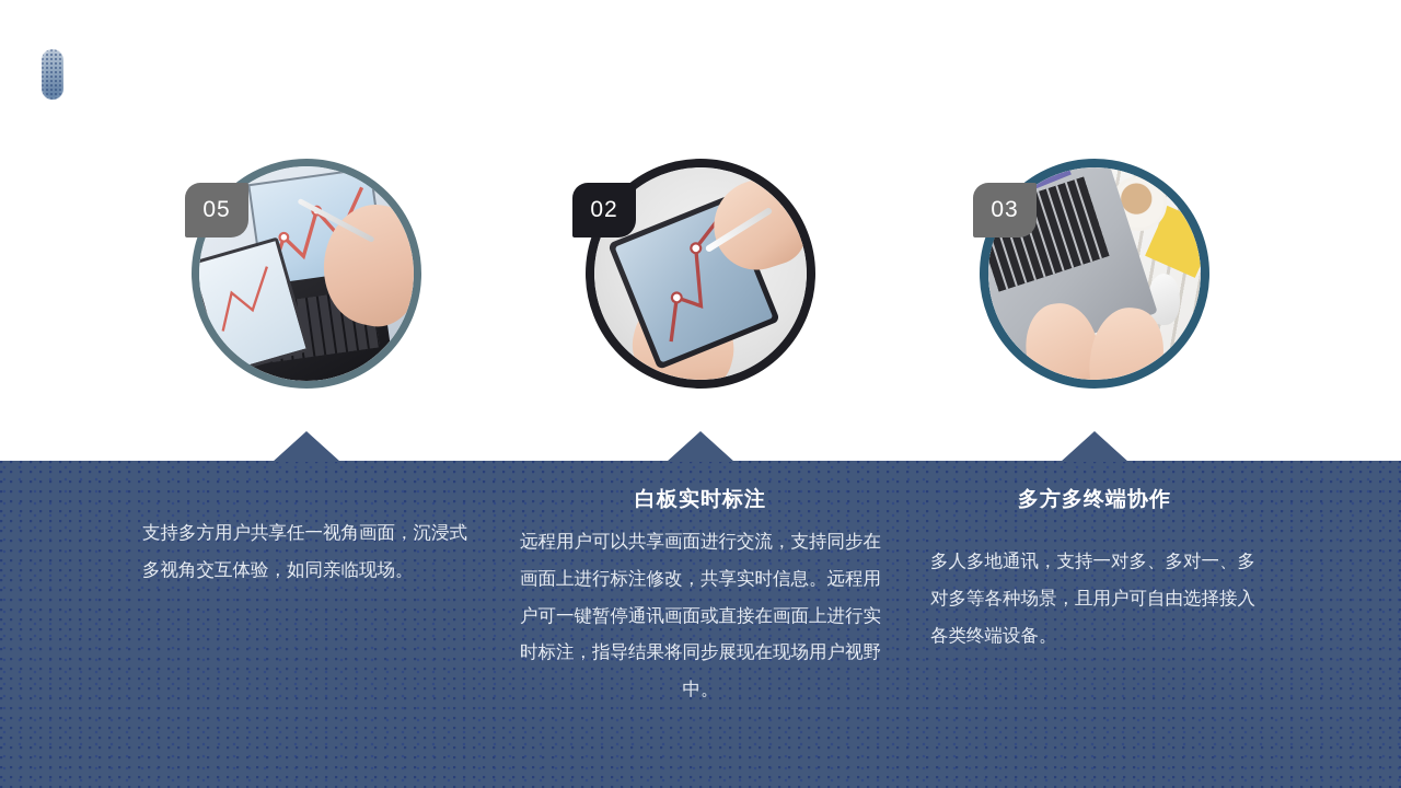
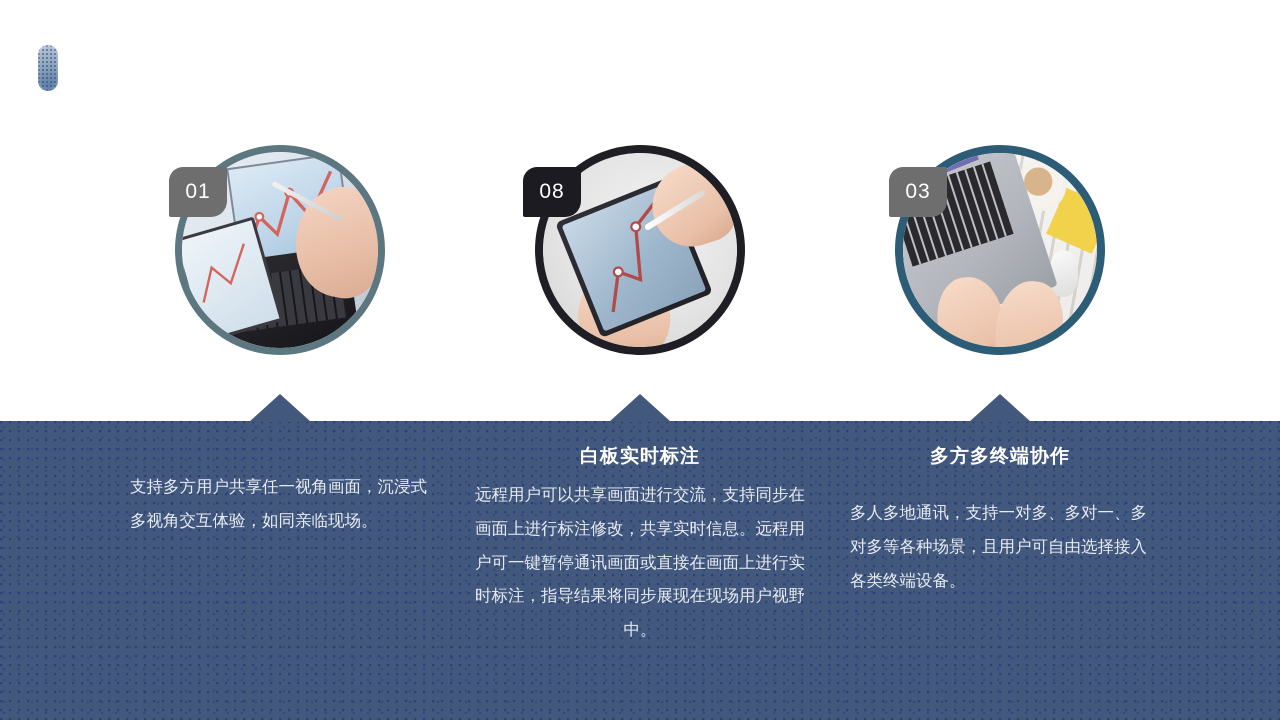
- 05
+ 01
- 02
+ 08
  03
  支持多方用户共享任一视角画面，沉浸式多视角交互体验，如同亲临现场。
  白板实时标注
  远程用户可以共享画面进行交流，支持同步在画面上进行标注修改，共享实时信息。远程用户可一键暂停通讯画面或直接在画面上进行实时标注，指导结果将同步展现在现场用户视野中。
  多方多终端协作
  多人多地通讯，支持一对多、多对一、多对多等各种场景，且用户可自由选择接入各类终端设备。
